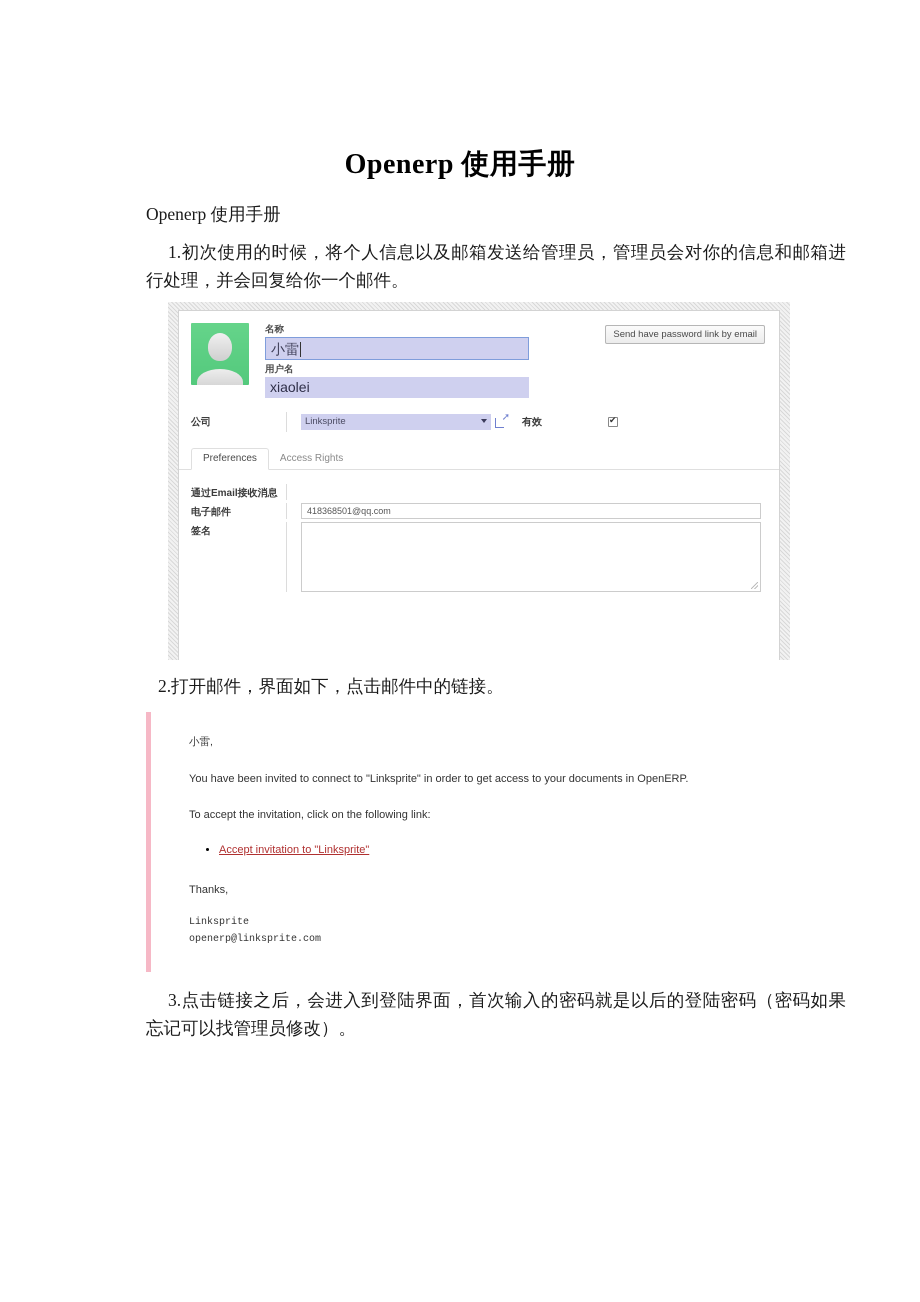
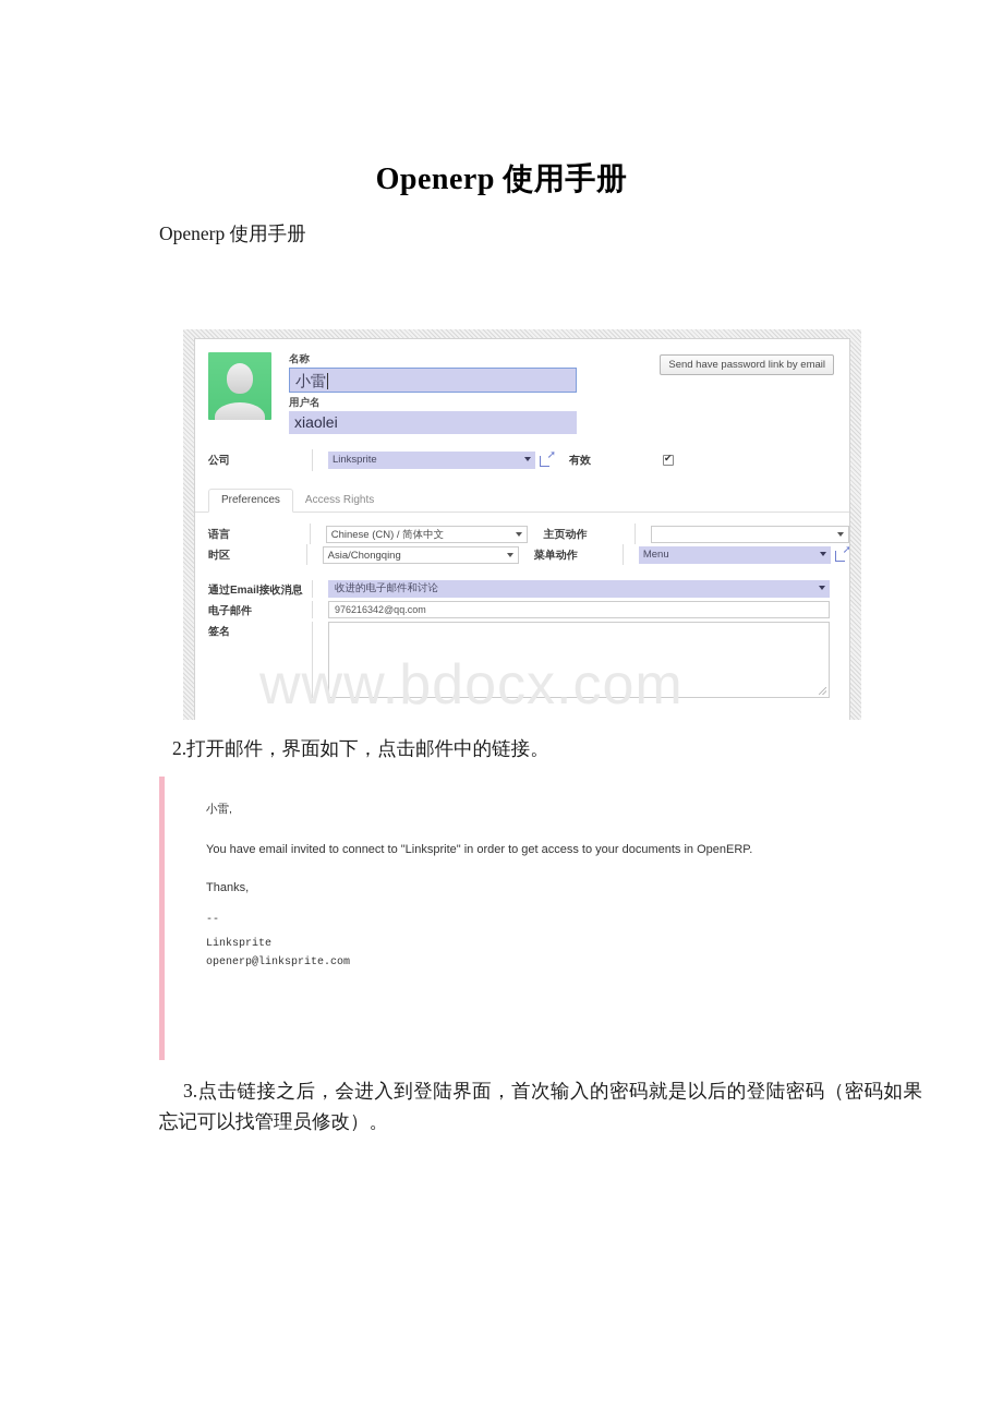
  Openerp 使用手册
  Openerp 使用手册
- 1.初次使用的时候，将个人信息以及邮箱发送给管理员，管理员会对你的信息和邮箱进行处理，并会回复给你一个邮件。
  Send have password link by email
  名称
  小雷
  用户名
  xiaolei
  公司
  Linksprite
  有效
  Preferences
  Access Rights
+ 语言
+ Chinese (CN) / 简体中文
+ 主页动作
+ 时区
+ Asia/Chongqing
+ 菜单动作
+ Menu
  通过Email接收消息
+ 收进的电子邮件和讨论
  电子邮件
- 418368501@qq.com
+ 976216342@qq.com
  签名
+ www.bdocx.com
  2.打开邮件，界面如下，点击邮件中的链接。
  小雷,
- You have been invited to connect to "Linksprite" in order to get access to your documents in OpenERP.
+ You have email invited to connect to "Linksprite" in order to get access to your documents in OpenERP.
- To accept the invitation, click on the following link:
- Accept invitation to "Linksprite"
  Thanks,
+ --
  Linksprite
  openerp@linksprite.com
  3.点击链接之后，会进入到登陆界面，首次输入的密码就是以后的登陆密码（密码如果忘记可以找管理员修改）。
